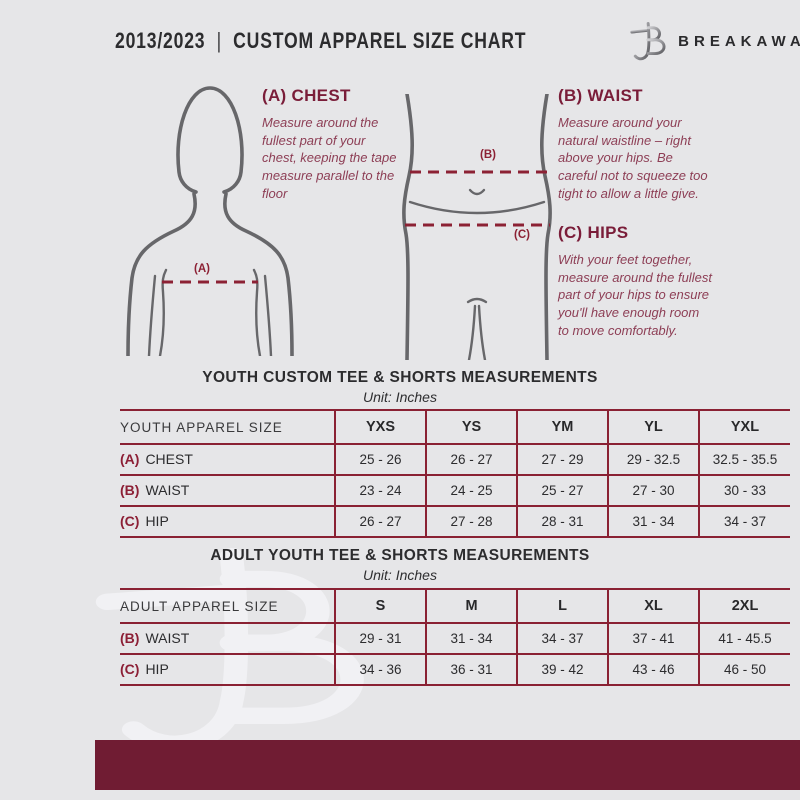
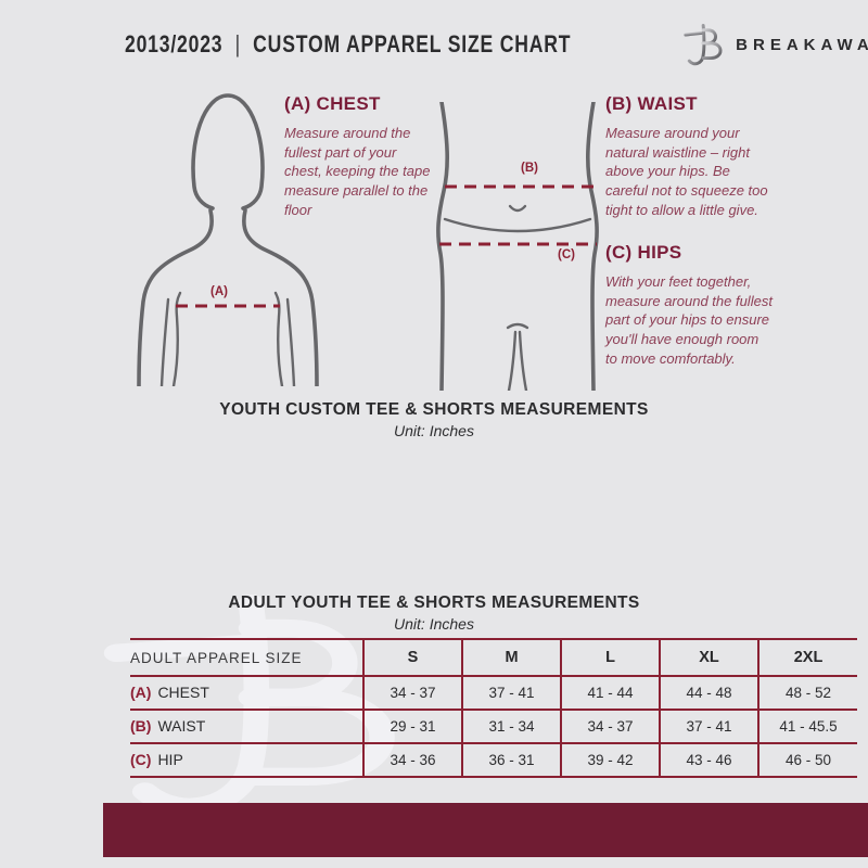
  2013/2023 | CUSTOM APPAREL SIZE CHART
  BREAKAWA
  (A)
  (B)
  (C)
  (A) CHEST
  Measure around the fullest part of your chest, keeping the tape measure parallel to the floor
  (B) WAIST
  Measure around your natural waistline – right above your hips. Be careful not to squeeze too tight to allow a little give.
  (C) HIPS
  With your feet together, measure around the fullest part of your hips to ensure you'll have enough room to move comfortably.
  YOUTH CUSTOM TEE & SHORTS MEASUREMENTS
  Unit: Inches
- YOUTH APPAREL SIZE	YXS	YS	YM	YL	YXL
- (A) CHEST	25 - 26	26 - 27	27 - 29	29 - 32.5	32.5 - 35.5
- (B) WAIST	23 - 24	24 - 25	25 - 27	27 - 30	30 - 33
- (C) HIP	26 - 27	27 - 28	28 - 31	31 - 34	34 - 37
  ADULT YOUTH TEE & SHORTS MEASUREMENTS
  Unit: Inches
  ADULT APPAREL SIZE	S	M	L	XL	2XL
+ (A) CHEST	34 - 37	37 - 41	41 - 44	44 - 48	48 - 52
  (B) WAIST	29 - 31	31 - 34	34 - 37	37 - 41	41 - 45.5
  (C) HIP	34 - 36	36 - 31	39 - 42	43 - 46	46 - 50
